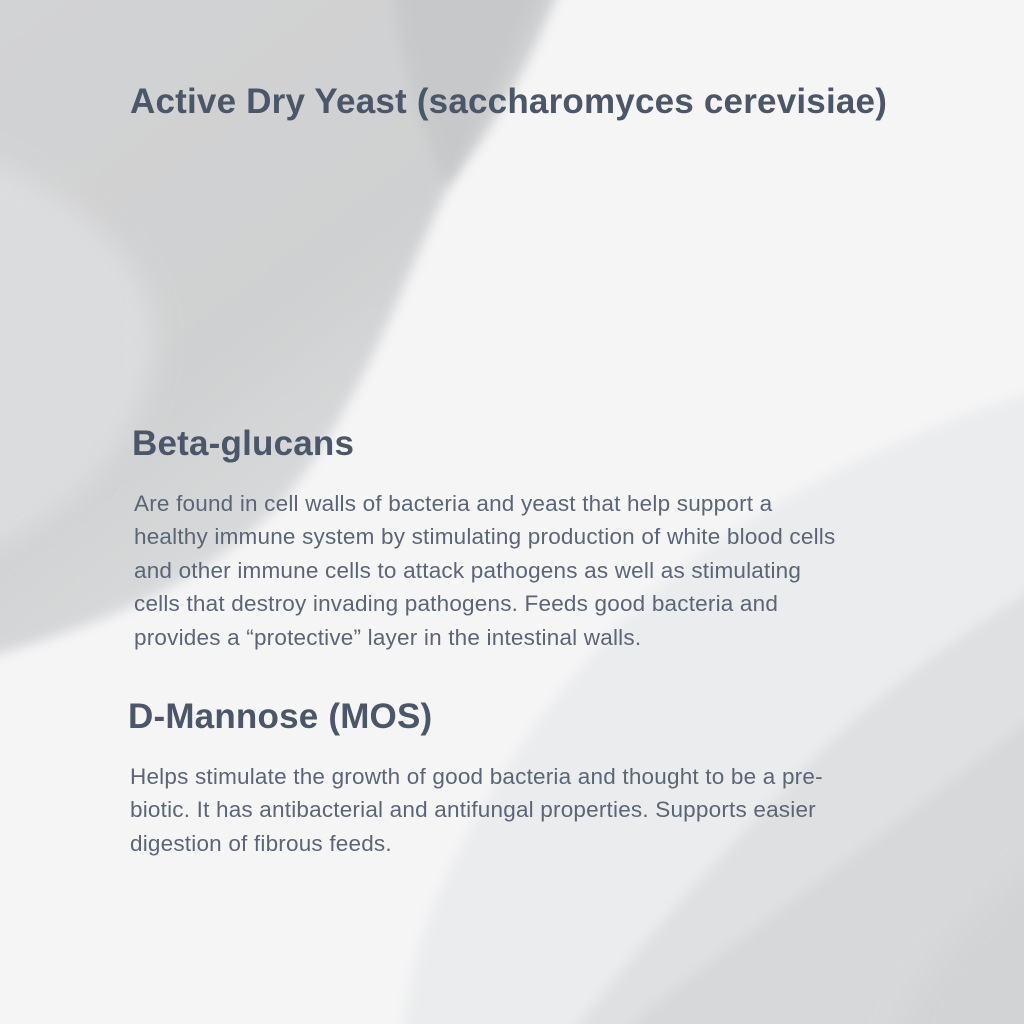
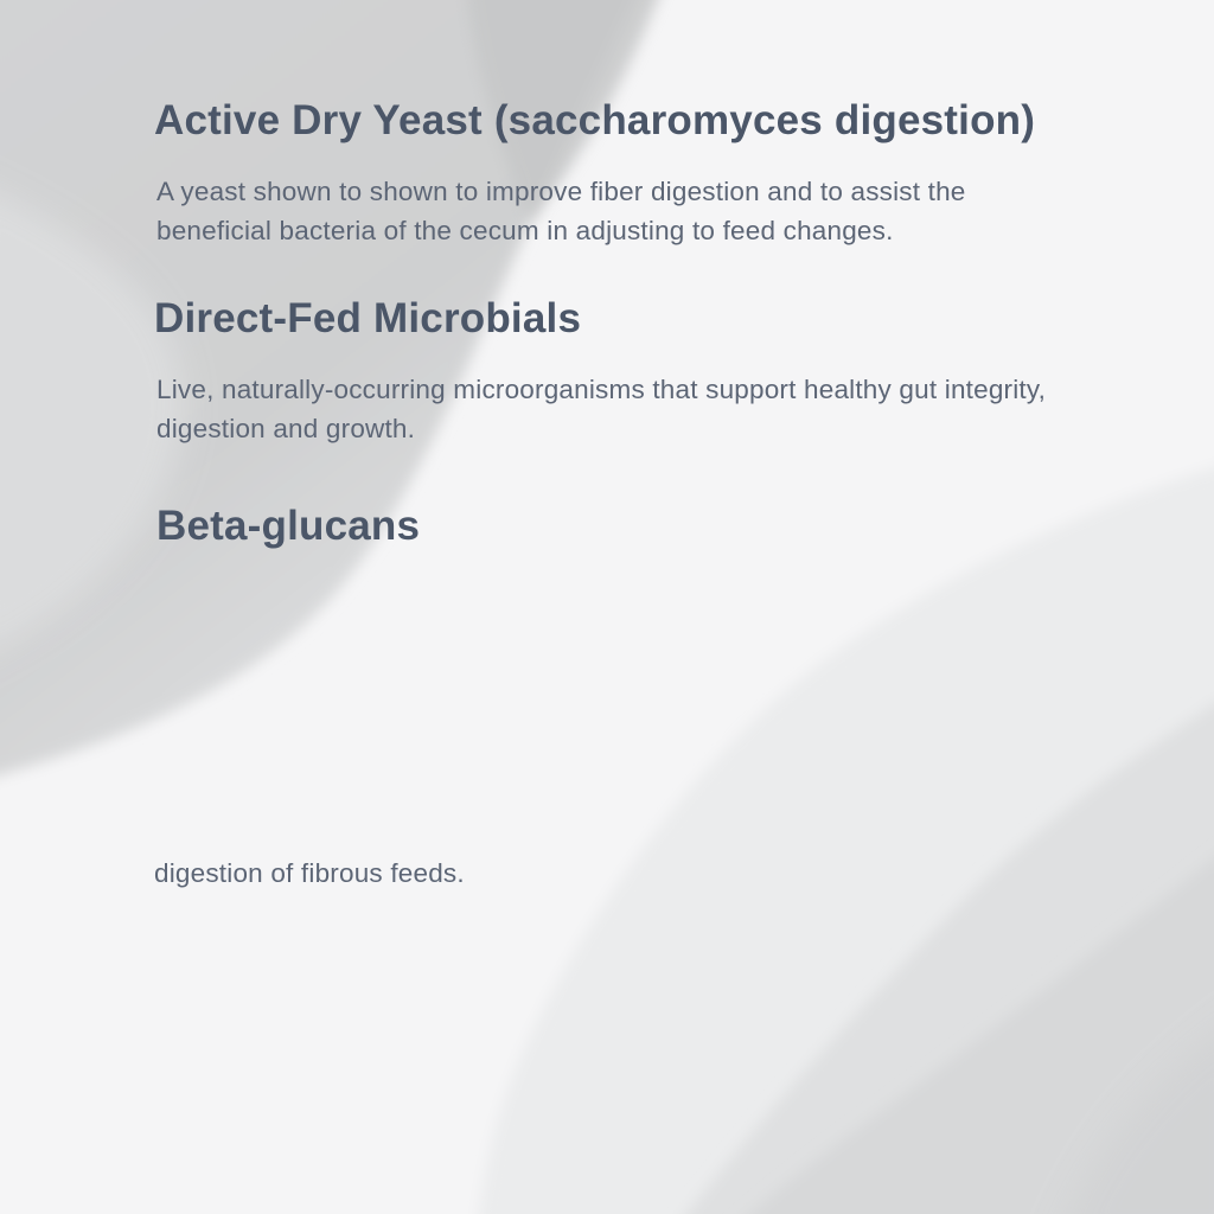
- Active Dry Yeast (saccharomyces cerevisiae)
+ Active Dry Yeast (saccharomyces digestion)
+ A yeast shown to shown to improve fiber digestion and to assist the
+ beneficial bacteria of the cecum in adjusting to feed changes.
+ Direct-Fed Microbials
+ Live, naturally-occurring microorganisms that support healthy gut integrity,
+ digestion and growth.
  Beta-glucans
- Are found in cell walls of bacteria and yeast that help support a
- healthy immune system by stimulating production of white blood cells
- and other immune cells to attack pathogens as well as stimulating
- cells that destroy invading pathogens. Feeds good bacteria and
- provides a “protective” layer in the intestinal walls.
- D-Mannose (MOS)
- Helps stimulate the growth of good bacteria and thought to be a pre-
- biotic. It has antibacterial and antifungal properties. Supports easier
  digestion of fibrous feeds.
